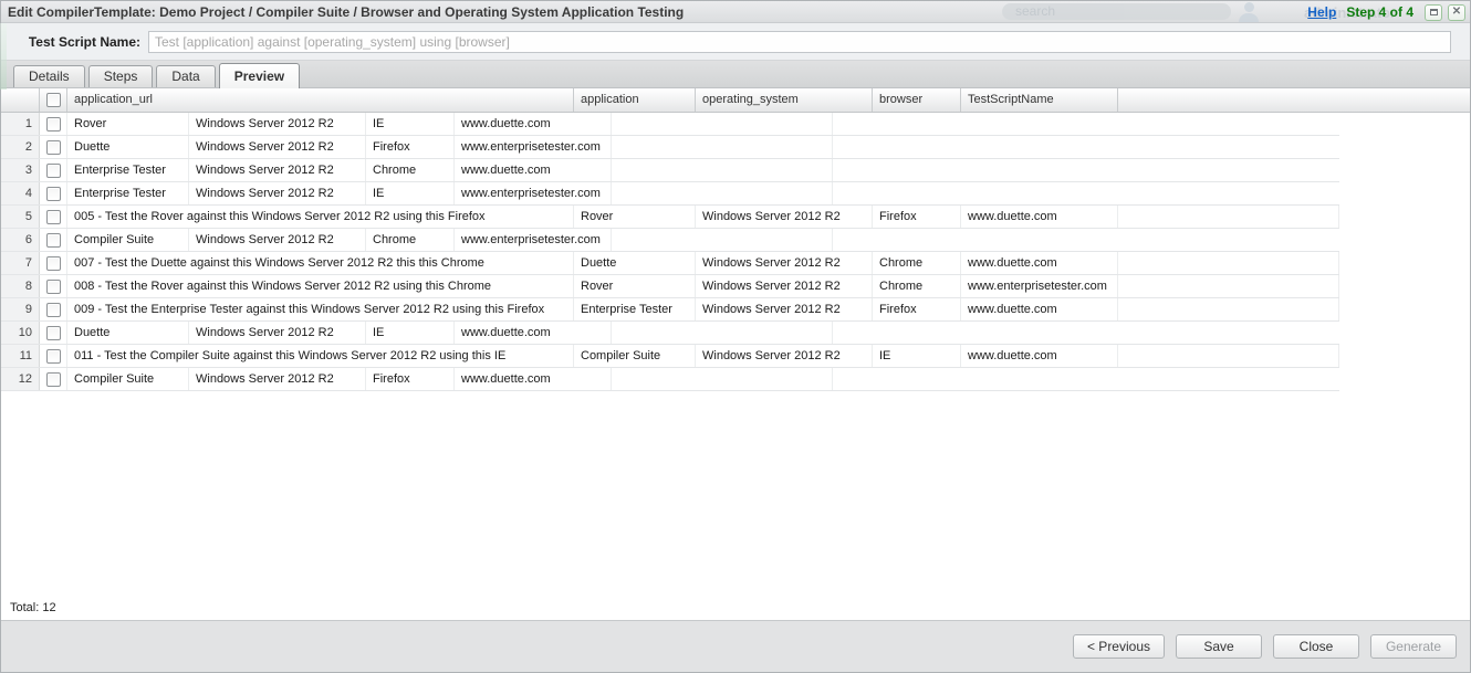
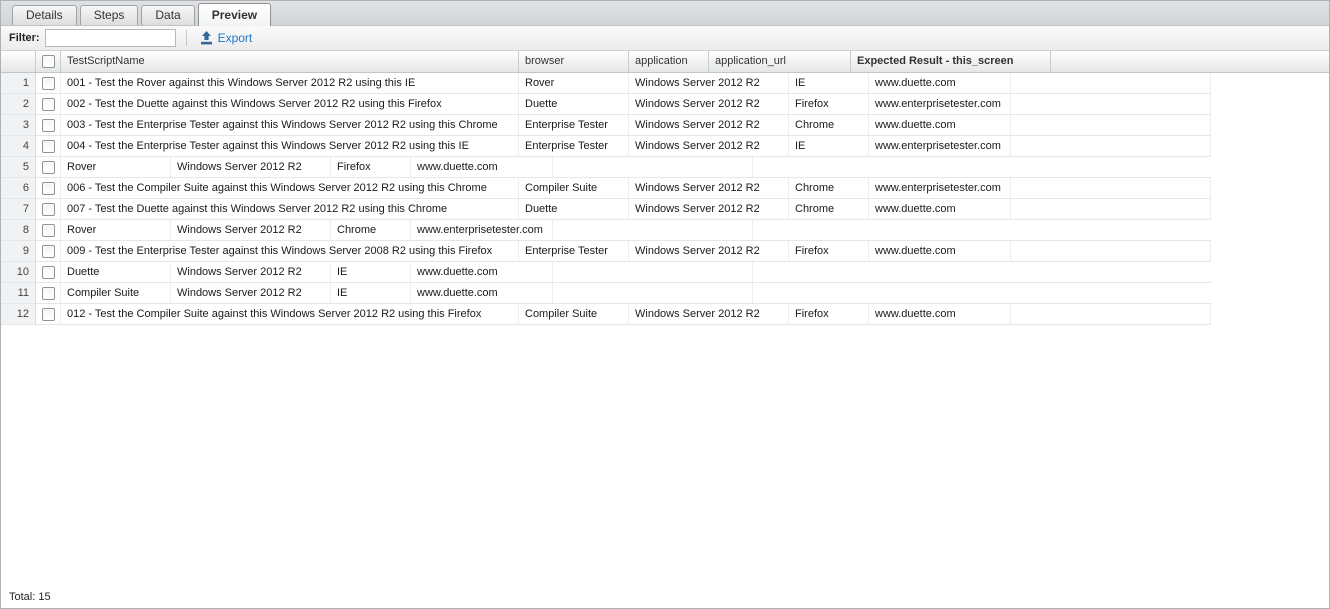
- administrator
- Edit CompilerTemplate: Demo Project / Compiler Suite / Browser and Operating System Application Testing
- Help
- Step 4 of 4
- ✕
- Test Script Name:
- Test [application] against [operating_system] using [browser]
  Details
  Steps
  Data
  Preview
+ Filter:
+ Export
- application_url
+ TestScriptName
- application
+ browser
- operating_system
- browser
+ application
- TestScriptName
+ application_url
+ Expected Result - this_screen
  1
+ 001 - Test the Rover against this Windows Server 2012 R2 using this IE
  Rover
  Windows Server 2012 R2
  IE
  www.duette.com
  2
+ 002 - Test the Duette against this Windows Server 2012 R2 using this Firefox
  Duette
  Windows Server 2012 R2
  Firefox
  www.enterprisetester.com
  3
+ 003 - Test the Enterprise Tester against this Windows Server 2012 R2 using this Chrome
  Enterprise Tester
  Windows Server 2012 R2
  Chrome
  www.duette.com
  4
+ 004 - Test the Enterprise Tester against this Windows Server 2012 R2 using this IE
  Enterprise Tester
  Windows Server 2012 R2
  IE
  www.enterprisetester.com
  5
- 005 - Test the Rover against this Windows Server 2012 R2 using this Firefox
  Rover
  Windows Server 2012 R2
  Firefox
  www.duette.com
  6
+ 006 - Test the Compiler Suite against this Windows Server 2012 R2 using this Chrome
  Compiler Suite
  Windows Server 2012 R2
  Chrome
  www.enterprisetester.com
  7
- 007 - Test the Duette against this Windows Server 2012 R2 this this Chrome
+ 007 - Test the Duette against this Windows Server 2012 R2 using this Chrome
  Duette
  Windows Server 2012 R2
  Chrome
  www.duette.com
  8
- 008 - Test the Rover against this Windows Server 2012 R2 using this Chrome
  Rover
  Windows Server 2012 R2
  Chrome
  www.enterprisetester.com
  9
- 009 - Test the Enterprise Tester against this Windows Server 2012 R2 using this Firefox
+ 009 - Test the Enterprise Tester against this Windows Server 2008 R2 using this Firefox
  Enterprise Tester
  Windows Server 2012 R2
  Firefox
  www.duette.com
  10
  Duette
  Windows Server 2012 R2
  IE
  www.duette.com
  11
- 011 - Test the Compiler Suite against this Windows Server 2012 R2 using this IE
  Compiler Suite
  Windows Server 2012 R2
  IE
  www.duette.com
  12
+ 012 - Test the Compiler Suite against this Windows Server 2012 R2 using this Firefox
  Compiler Suite
  Windows Server 2012 R2
  Firefox
  www.duette.com
- Total: 12
+ Total: 15
- < Previous
- Save
- Close
- Generate
